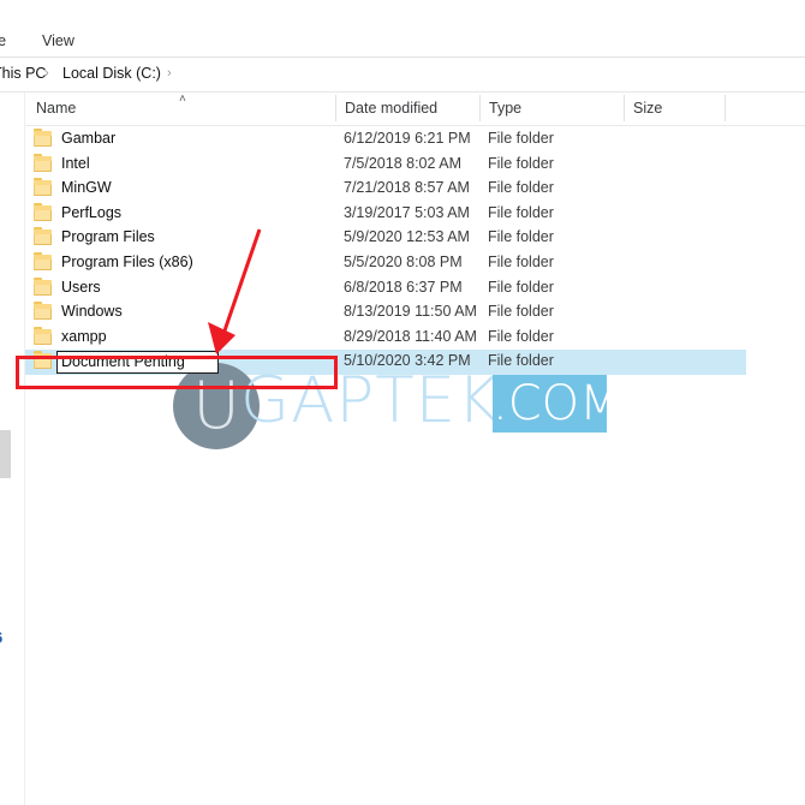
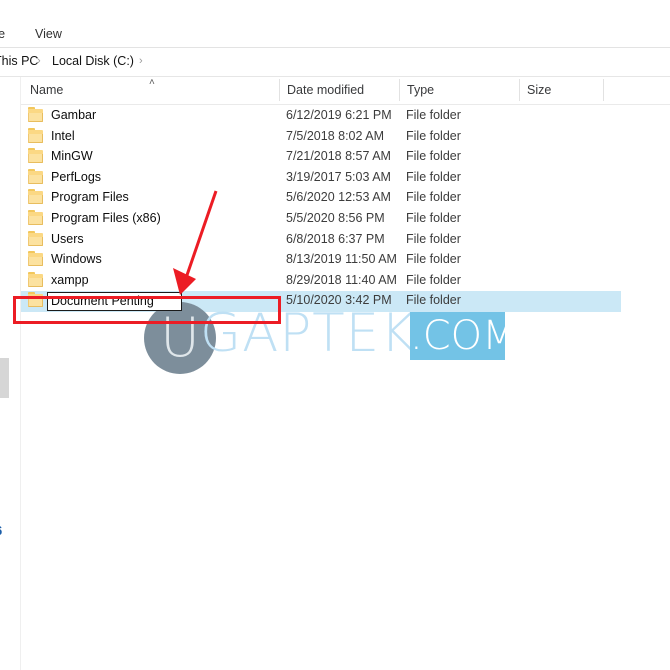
  View
  his PC
  ›
  Local Disk (C:)
  ›
  Name
  Date modified
  Type
  Size
  ˄
  Gambar
  6/12/2019 6:21 PM
  File folder
  Intel
  7/5/2018 8:02 AM
  File folder
  MinGW
  7/21/2018 8:57 AM
  File folder
  PerfLogs
  3/19/2017 5:03 AM
  File folder
  Program Files
- 5/9/2020 12:53 AM
+ 5/6/2020 12:53 AM
  File folder
  Program Files (x86)
- 5/5/2020 8:08 PM
+ 5/5/2020 8:56 PM
  File folder
  Users
  6/8/2018 6:37 PM
  File folder
  Windows
  8/13/2019 11:50 AM
  File folder
  xampp
  8/29/2018 11:40 AM
  File folder
  Document Penting
  5/10/2020 3:42 PM
  File folder
  U
  GAPTEK
  .COM
